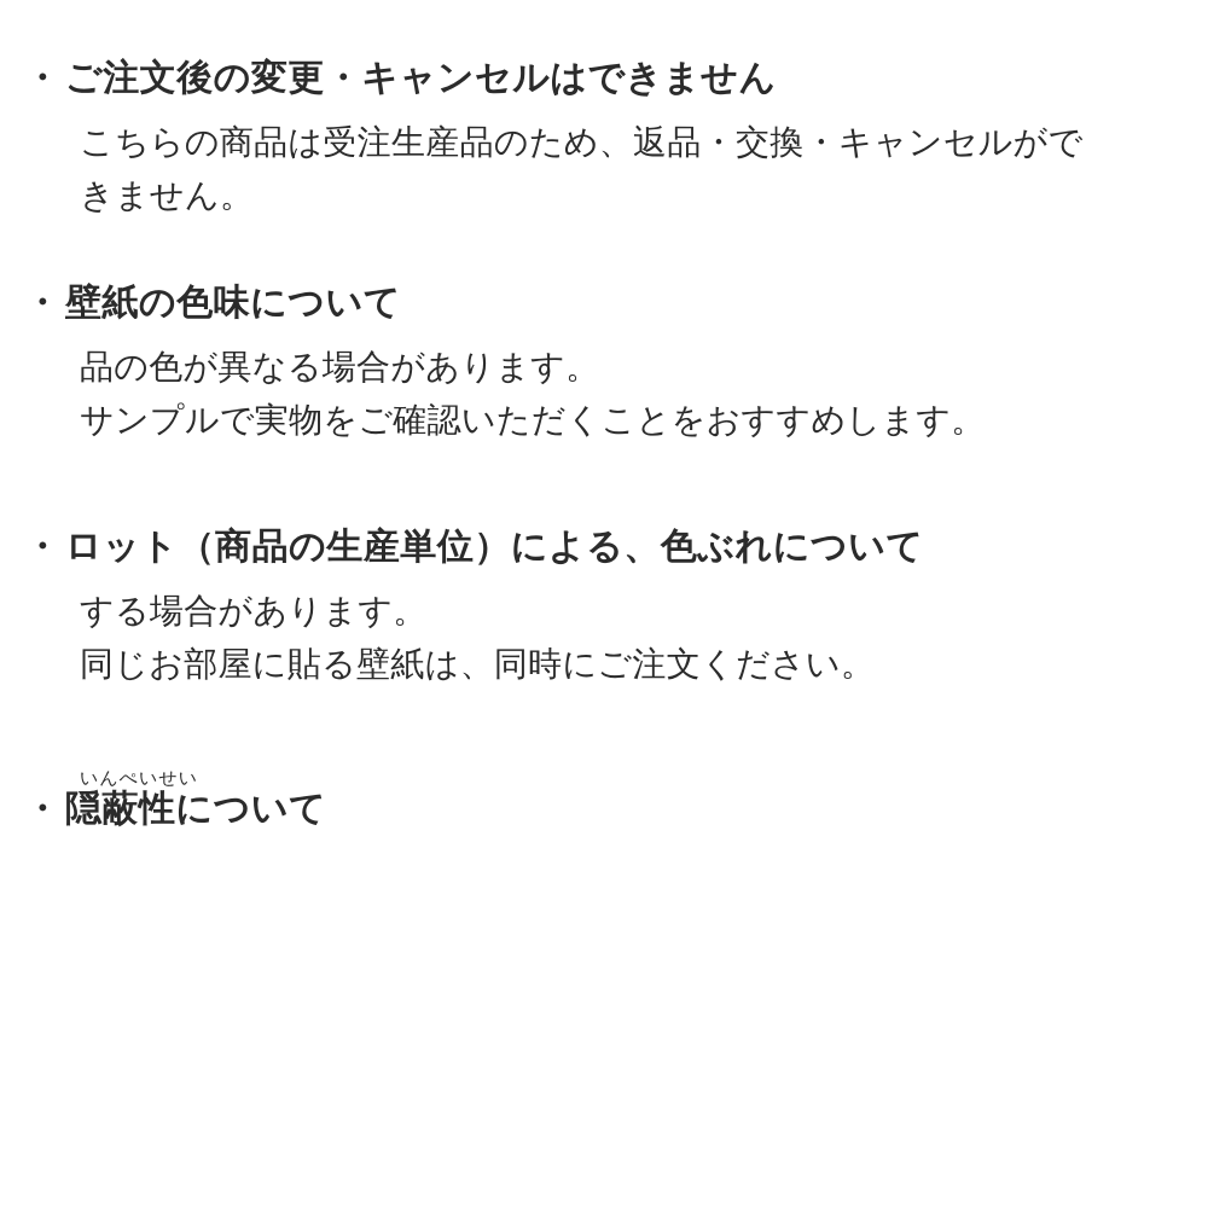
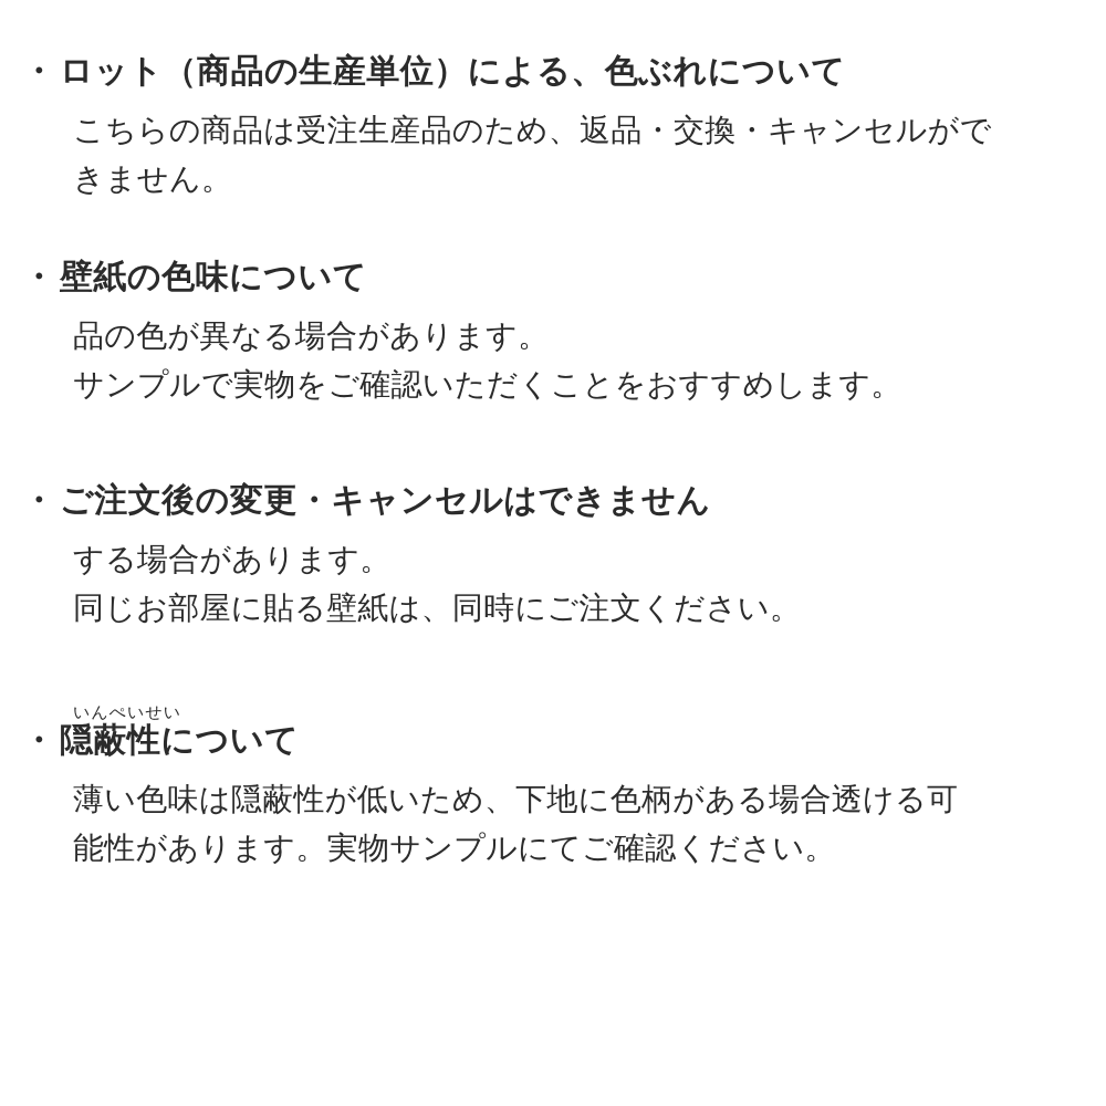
  ・
- ご注文後の変更・キャンセルはできません
+ ロット（商品の生産単位）による、色ぶれについて
  こちらの商品は受注生産品のため、返品・交換・キャンセルがで
  きません。
  ・
  壁紙の色味について
  品の色が異なる場合があります。
  サンプルで実物をご確認いただくことをおすすめします。
  ・
- ロット（商品の生産単位）による、色ぶれについて
+ ご注文後の変更・キャンセルはできません
  する場合があります。
  同じお部屋に貼る壁紙は、同時にご注文ください。
  いんぺいせい
  ・
  隠蔽性について
+ 薄い色味は隠蔽性が低いため、下地に色柄がある場合透ける可
+ 能性があります。実物サンプルにてご確認ください。
